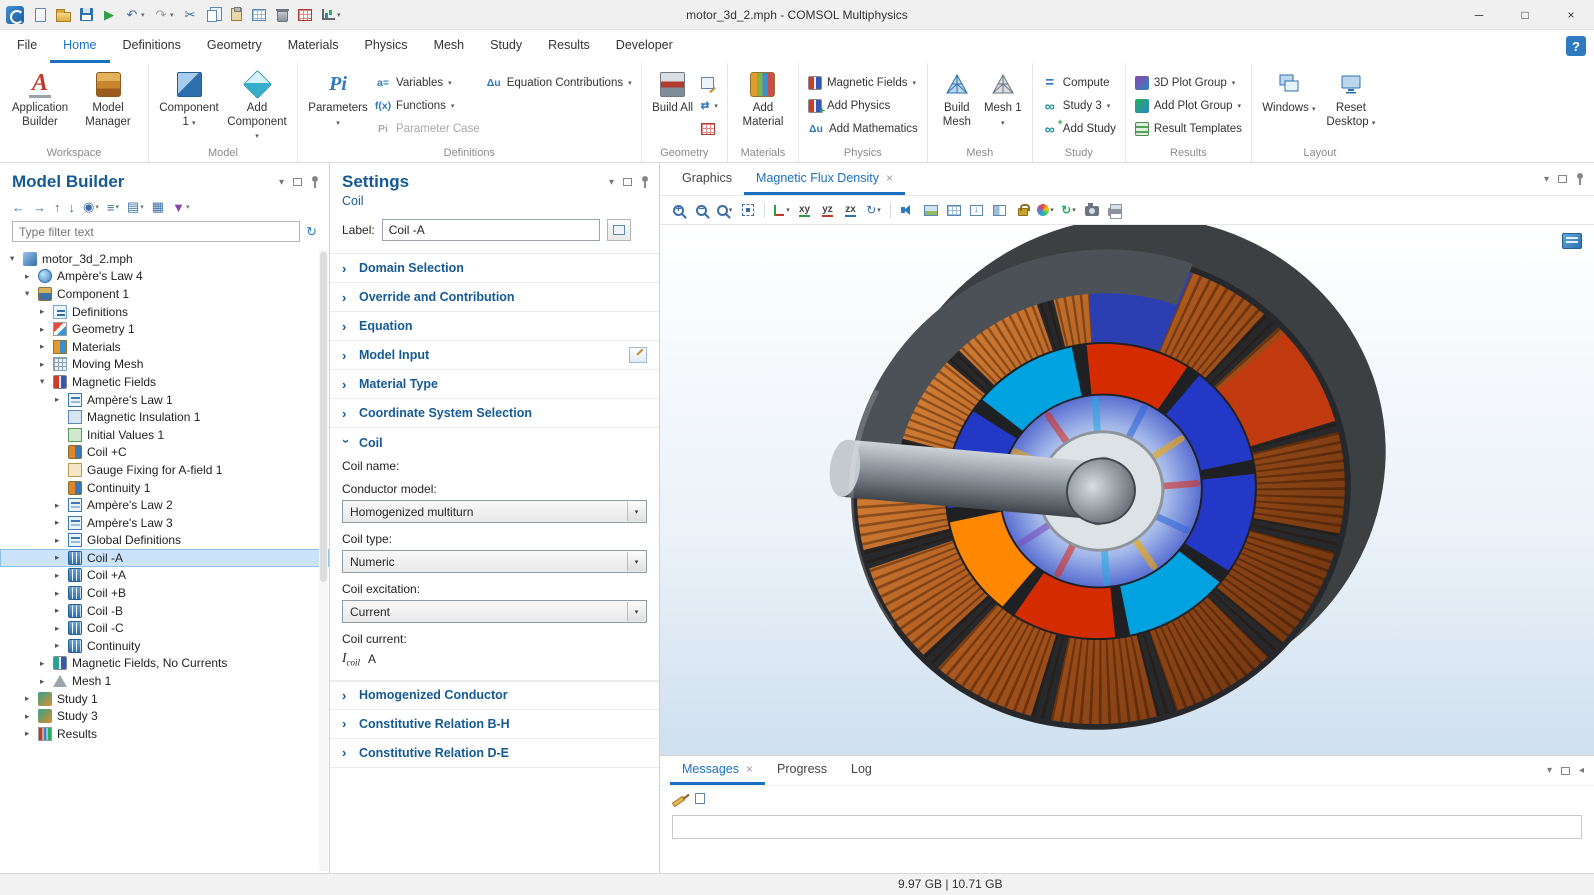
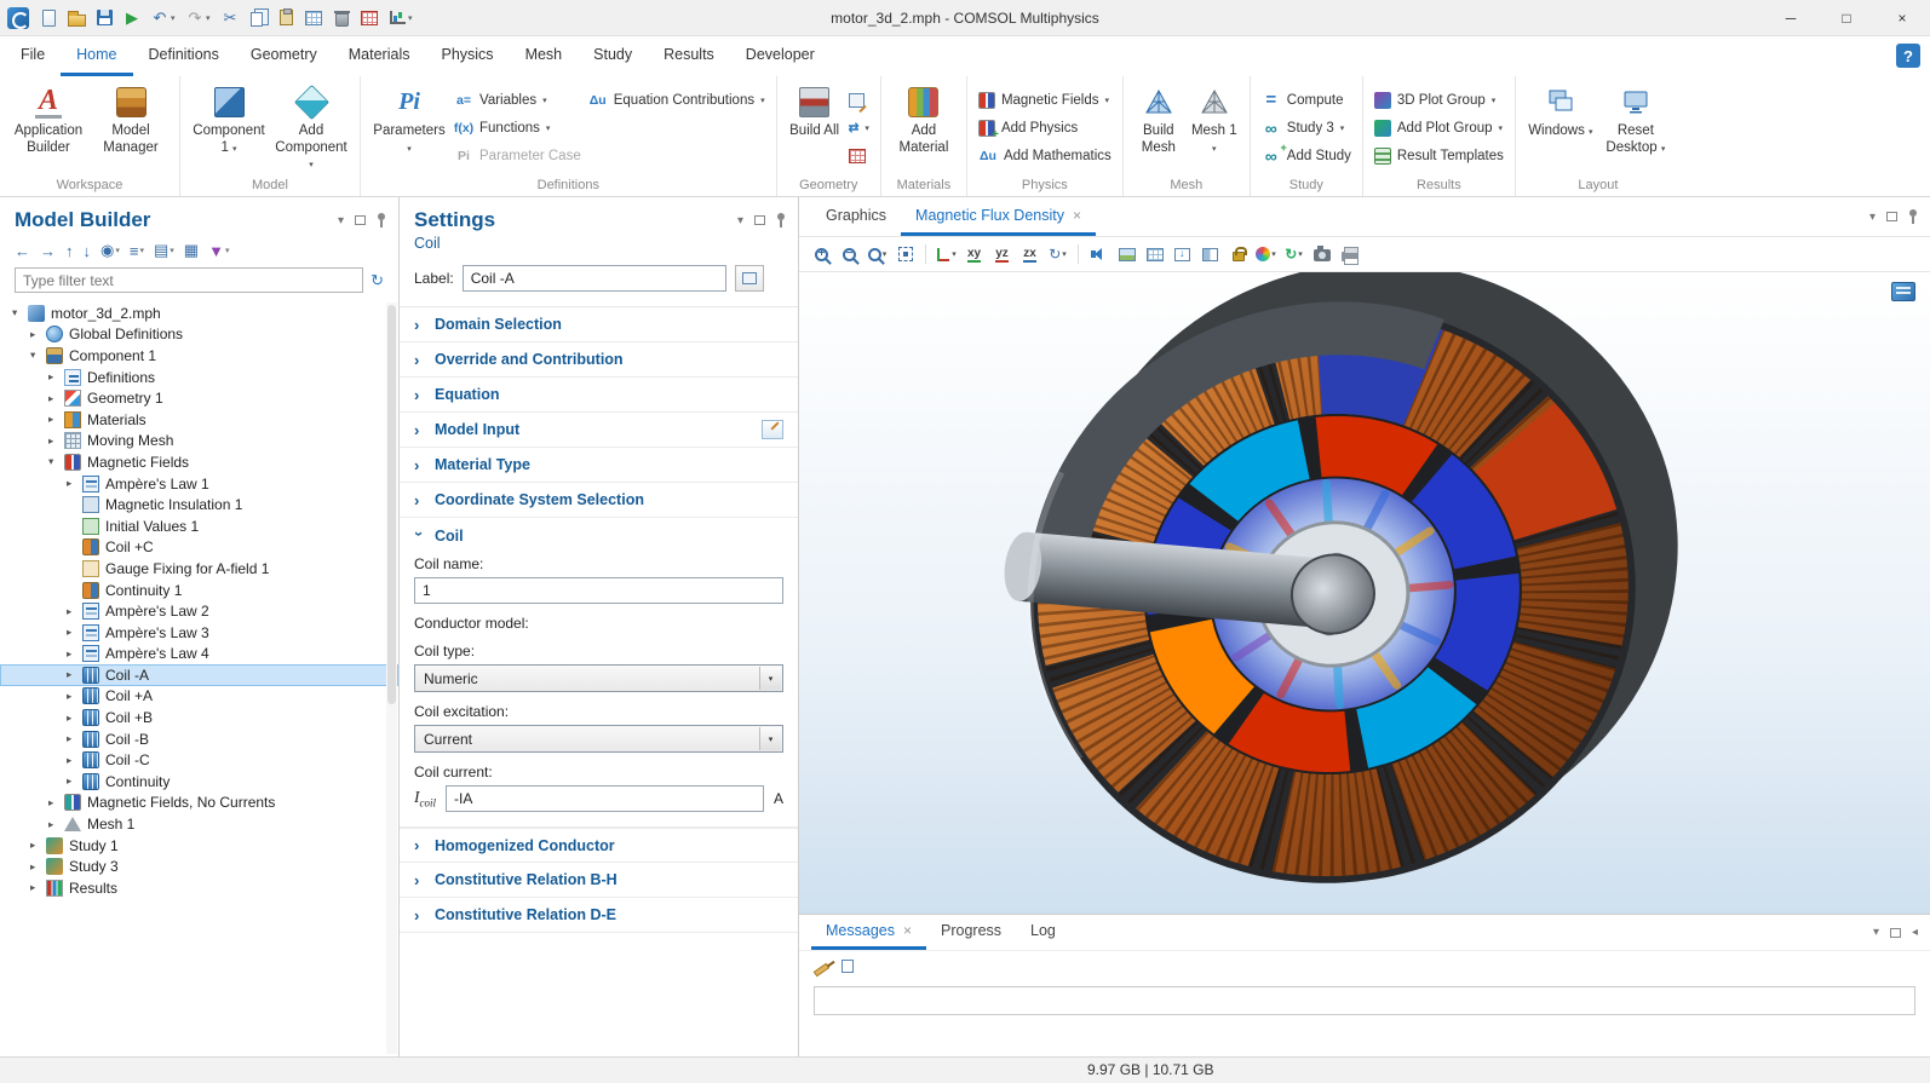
  ▶
  ↶
  ↷
  ✂
  motor_3d_2.mph - COMSOL Multiphysics
  ─
  □
  ×
  File
  Home
  Definitions
  Geometry
  Materials
  Physics
  Mesh
  Study
  Results
  Developer
  ?
  A
  Application Builder
  Model Manager
  Workspace
  Component 1
  Add Component
  Model
  Pi
  Parameters
  a=
  Variables
  f(x)
  Functions
  Pi
  Parameter Case
  Δu
  Equation Contributions
  Definitions
  Build All
  ⇄
  Geometry
  Add Material
  Materials
  Magnetic Fields
  Add Physics
  Δu
  Add Mathematics
  Physics
  Build Mesh
  Mesh 1
  Mesh
  =
  Compute
  ∞
  Study 3
  ∞
  Add Study
  Study
  3D Plot Group
  Add Plot Group
  Result Templates
  Results
  Windows
  Reset Desktop
  Layout
  Model Builder
  ▾
  ←
  →
  ↑
  ↓
  ◉
  ≡
  ▤
  ▦
  ▼
  Type filter text
  ↻
  ▾
  motor_3d_2.mph
  ▸
- Ampère's Law 4
+ Global Definitions
  ▾
  Component 1
  ▸
  Definitions
  ▸
  Geometry 1
  ▸
  Materials
  ▸
  Moving Mesh
  ▾
  Magnetic Fields
  ▸
  Ampère's Law 1
  Magnetic Insulation 1
  Initial Values 1
  Coil +C
  Gauge Fixing for A-field 1
  Continuity 1
  ▸
  Ampère's Law 2
  ▸
  Ampère's Law 3
  ▸
- Global Definitions
+ Ampère's Law 4
  ▸
  Coil -A
  ▸
  Coil +A
  ▸
  Coil +B
  ▸
  Coil -B
  ▸
  Coil -C
  ▸
  Continuity
  ▸
  Magnetic Fields, No Currents
  ▸
  Mesh 1
  ▸
  Study 1
  ▸
  Study 3
  ▸
  Results
  Settings
  ▾
  Coil
  Label:
  Coil -A
  ›
  Domain Selection
  ›
  Override and Contribution
  ›
  Equation
  ›
  Model Input
  ›
  Material Type
  ›
  Coordinate System Selection
  Coil
  Coil name:
+ 1
  Conductor model:
- Homogenized multiturn
  Coil type:
  Numeric
  Coil excitation:
  Current
  Coil current:
  Icoil
+ -IA
  A
  ›
  Homogenized Conductor
  ›
  Constitutive Relation B-H
  ›
  Constitutive Relation D-E
  Graphics
  Magnetic Flux Density
  ×
  ▾
  +
  −
  xy
  yz
  zx
  ↻
  ↻
  Messages
  ×
  Progress
  Log
  ▾
  ◂
  9.97 GB | 10.71 GB
